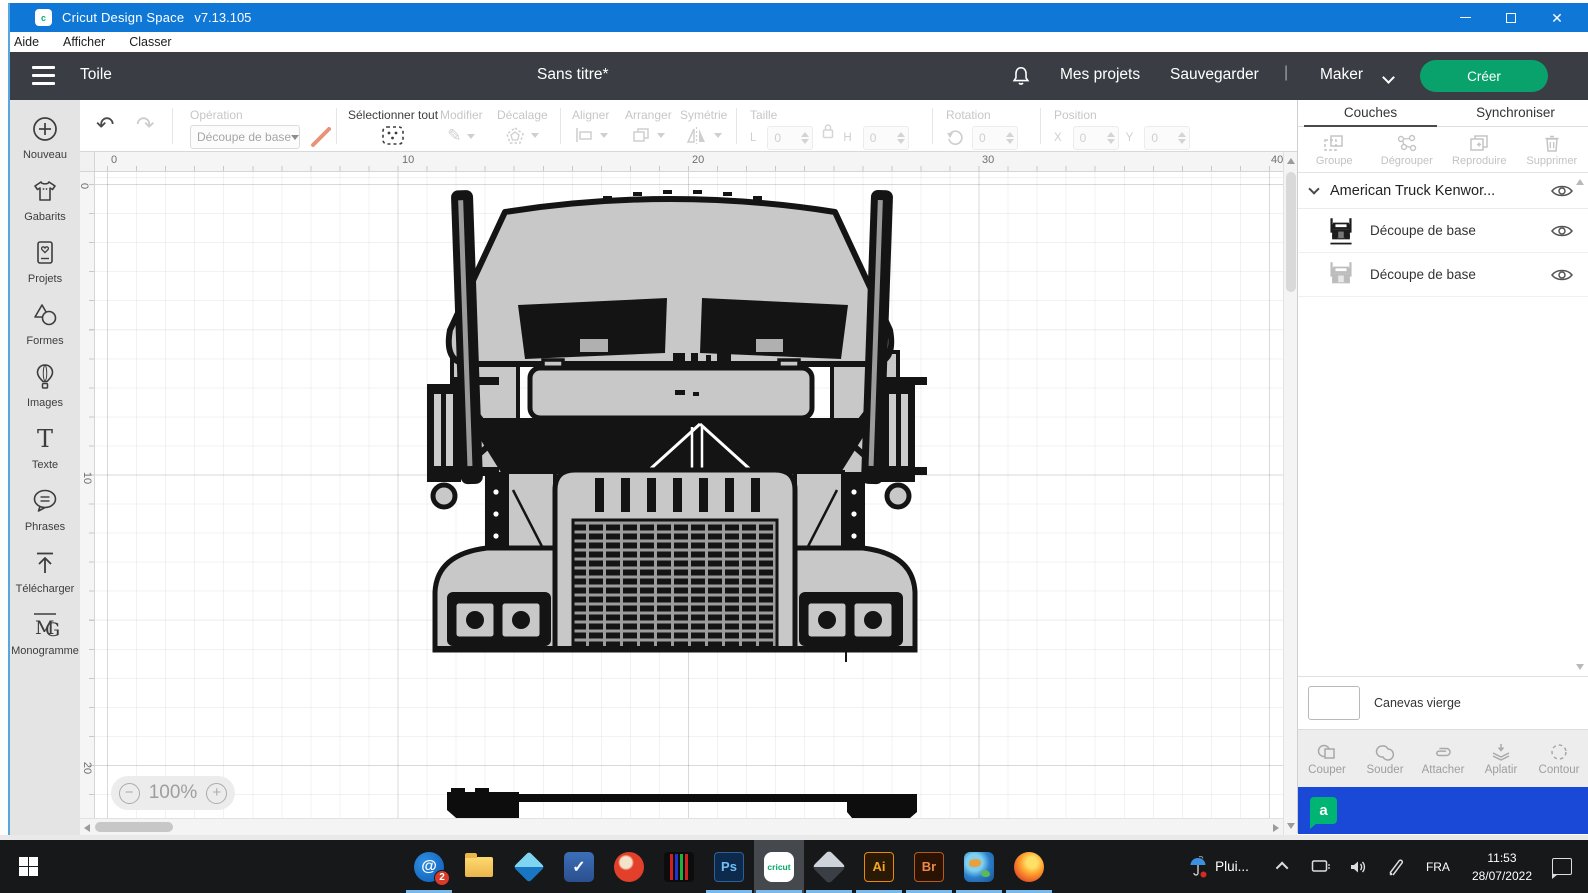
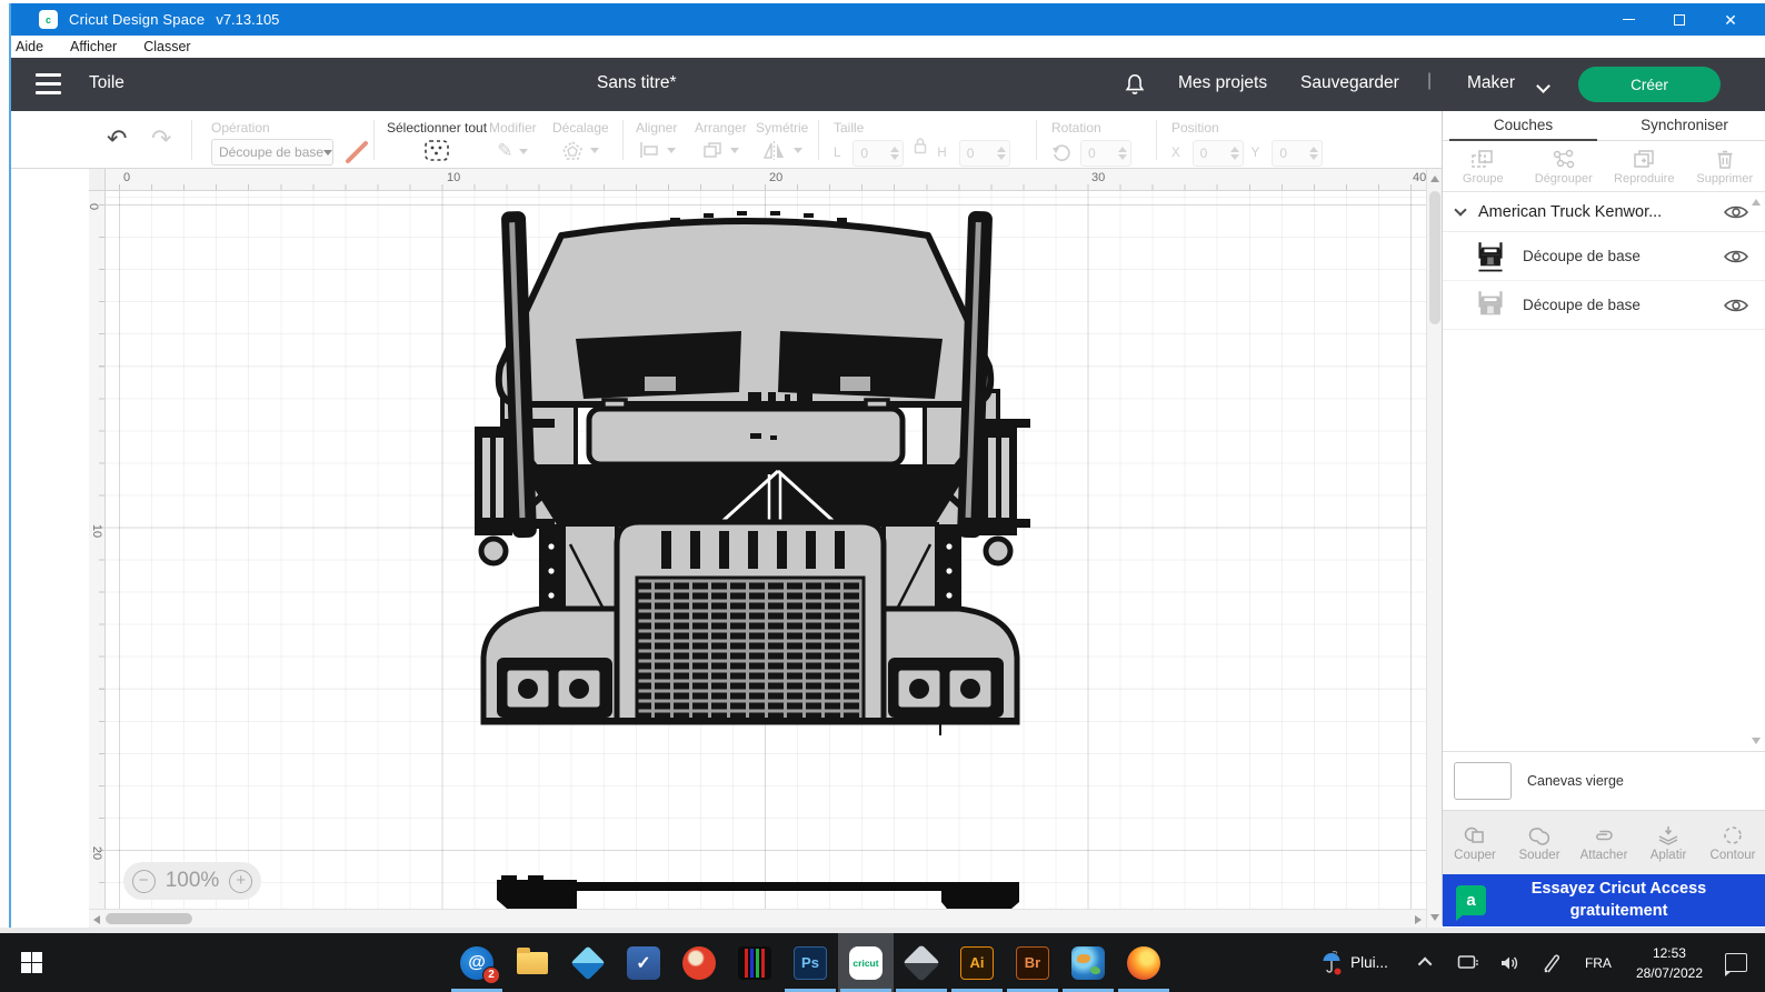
  c
  Cricut Design Space
  v7.13.105
  ✕
  Aide
  Afficher
  Classer
  Toile
  Sans titre*
  Mes projets
  Sauvegarder
  |
  Maker
  Créer
  ↶
  ↷
  Opération
  Découpe de base
  Sélectionner tout
  Modifier
  ✎
  Décalage
  Aligner
  Arranger
  Symétrie
  Taille
  L
  0
  H
  0
  Rotation
  0
  Position
  X
  0
  Y
  0
- Nouveau
- Gabarits
- Projets
- Formes
- Images
- T
- Texte
- Phrases
- Télécharger
- M
- G
- Monogramme
  0
  10
  20
  30
  40
  −
  100%
  +
  Couches
  Synchroniser
  Groupe
  Dégrouper
  Reproduire
  Supprimer
  American Truck Kenwor...
  Découpe de base
  Découpe de base
  Canevas vierge
  Couper
  Souder
  Attacher
  Aplatir
  Contour
  a
+ Essayez Cricut Access gratuitement
  @
  2
  ✓
  Ps
  cricut
  Ai
  Br
  Plui...
  FRA
- 11:53
+ 12:53
  28/07/2022
